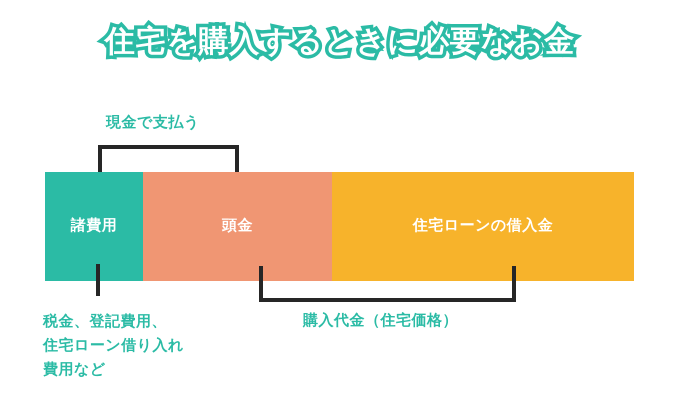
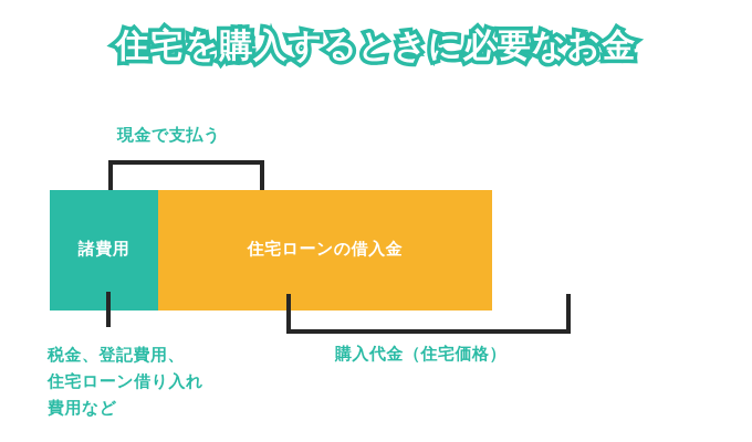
  住宅を購入するときに必要なお金
  現金で支払う
  諸費用
- 頭金
  住宅ローンの借入金
  購入代金（住宅価格）
  税金、登記費用、
  住宅ローン借り入れ
  費用など
